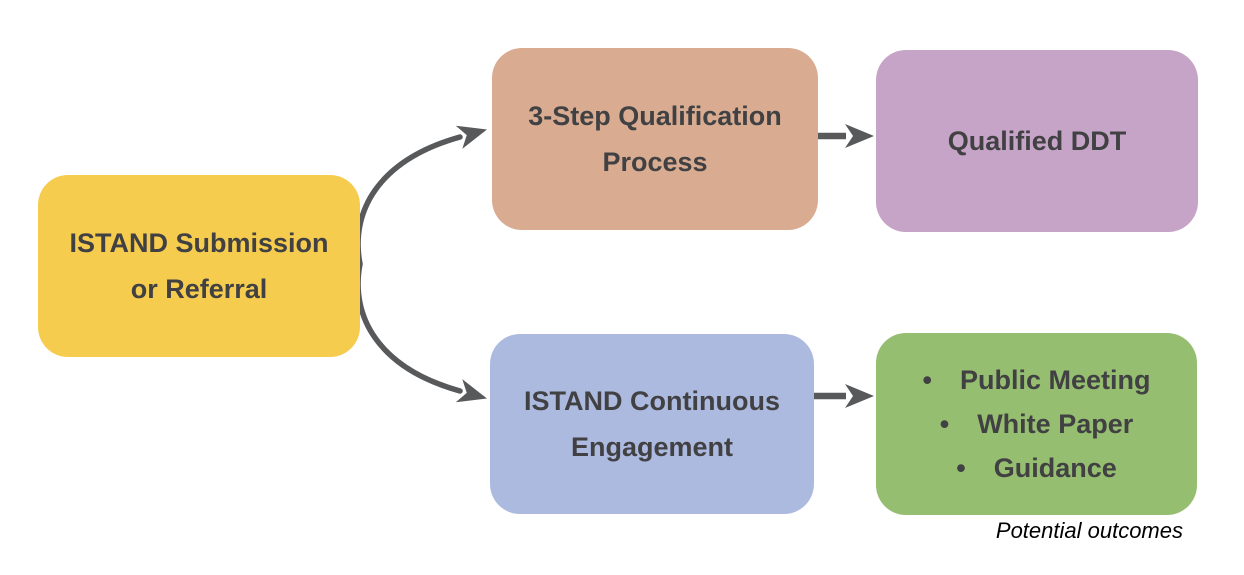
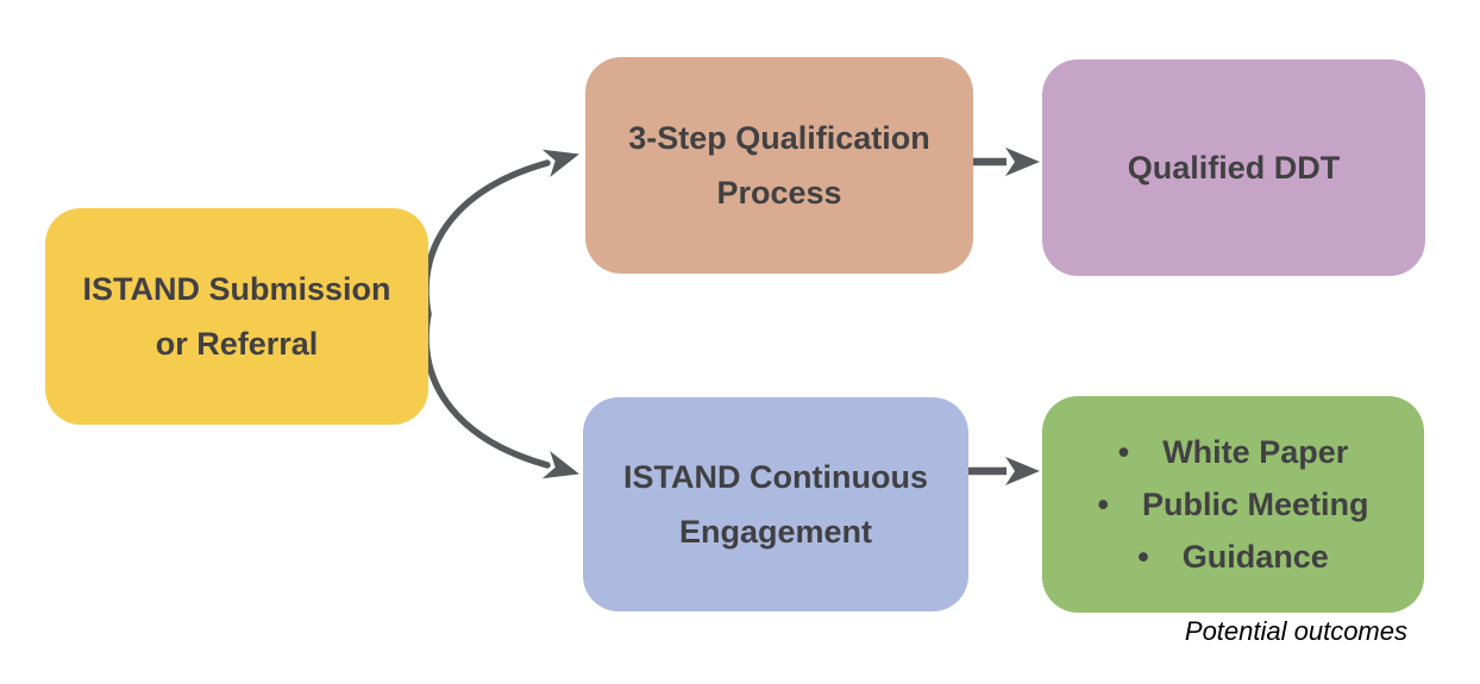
  ISTAND Submission
  or Referral
  3-Step Qualification
  Process
  Qualified DDT
  ISTAND Continuous
  Engagement
  •
- Public Meeting
+ White Paper
  •
- White Paper
+ Public Meeting
  •
  Guidance
  Potential outcomes
